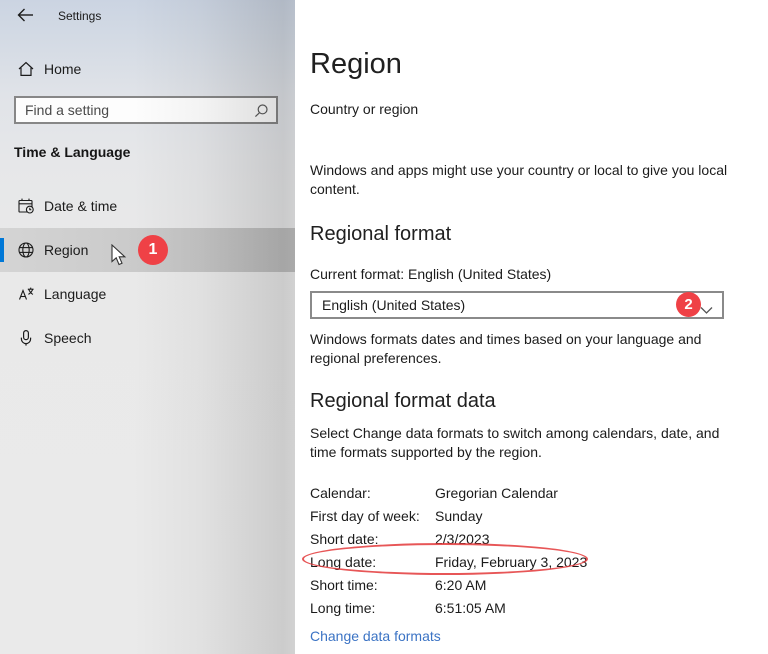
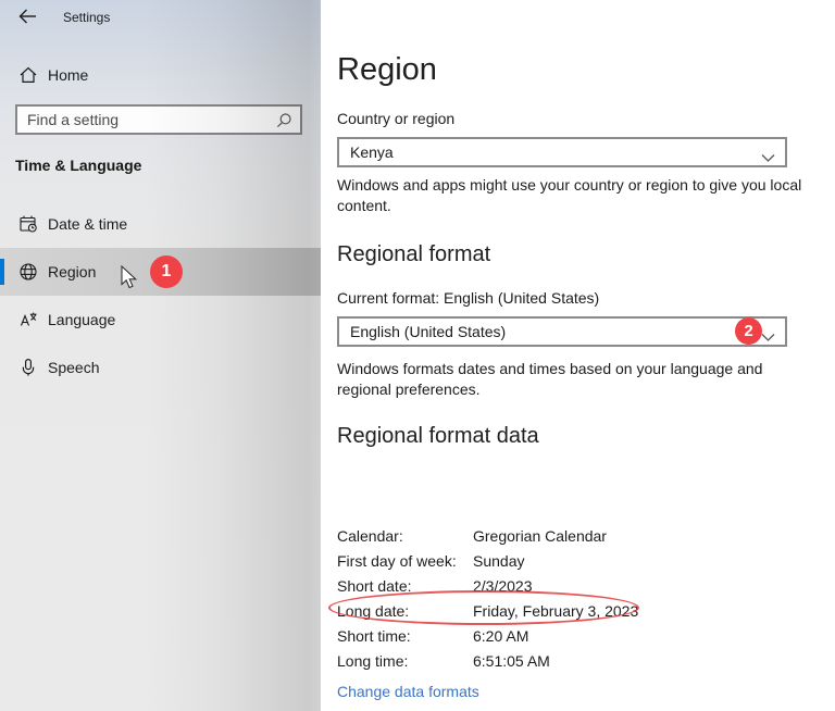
  Region
  Country or region
+ Kenya
- Windows and apps might use your country or local to give you local content.
+ Windows and apps might use your country or region to give you local content.
  Regional format
  Current format: English (United States)
  English (United States)
  Windows formats dates and times based on your language and regional preferences.
  Regional format data
- Select Change data formats to switch among calendars, date, and time formats supported by the region.
  Calendar:
  Gregorian Calendar
  First day of week:
  Sunday
  Short date:
  2/3/2023
  Long date:
  Friday, February 3, 2023
  Short time:
  6:20 AM
  Long time:
  6:51:05 AM
  Change data formats
  1
  2
